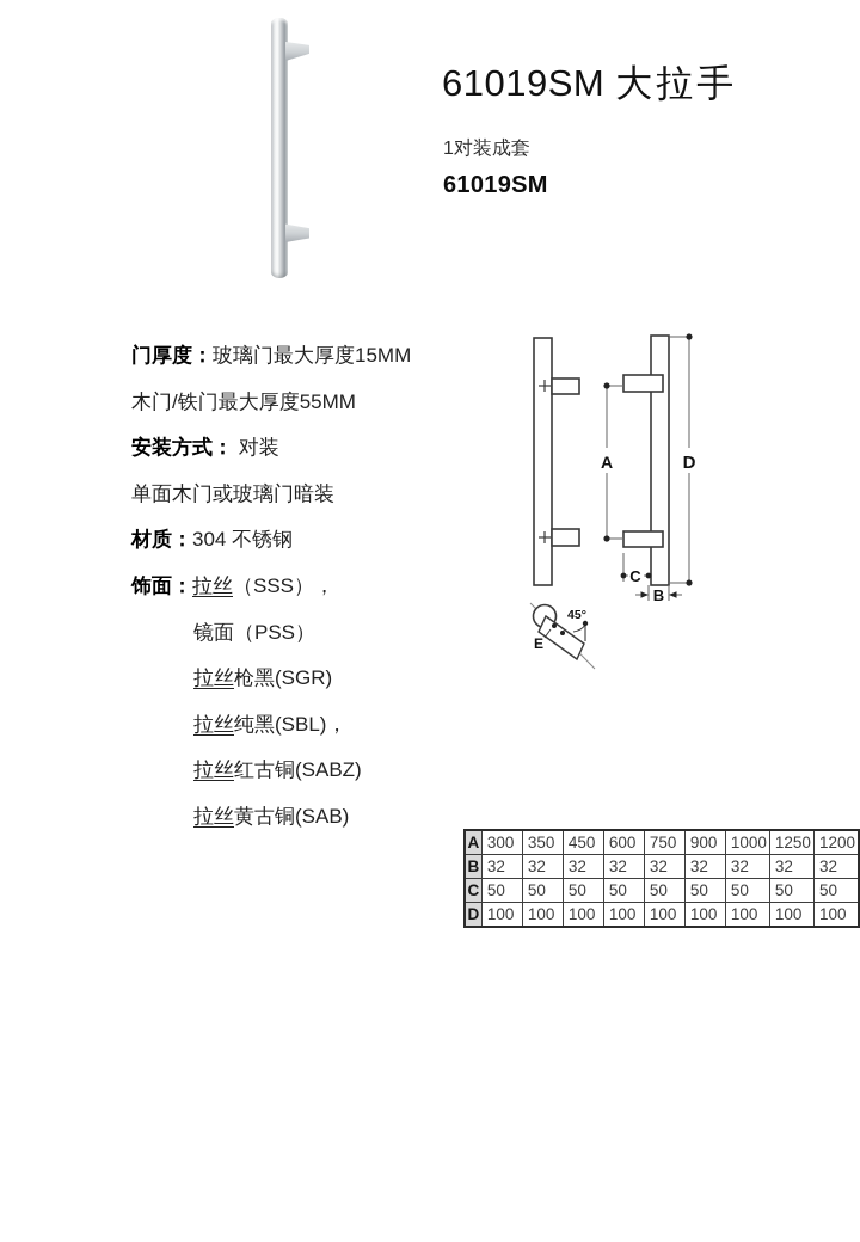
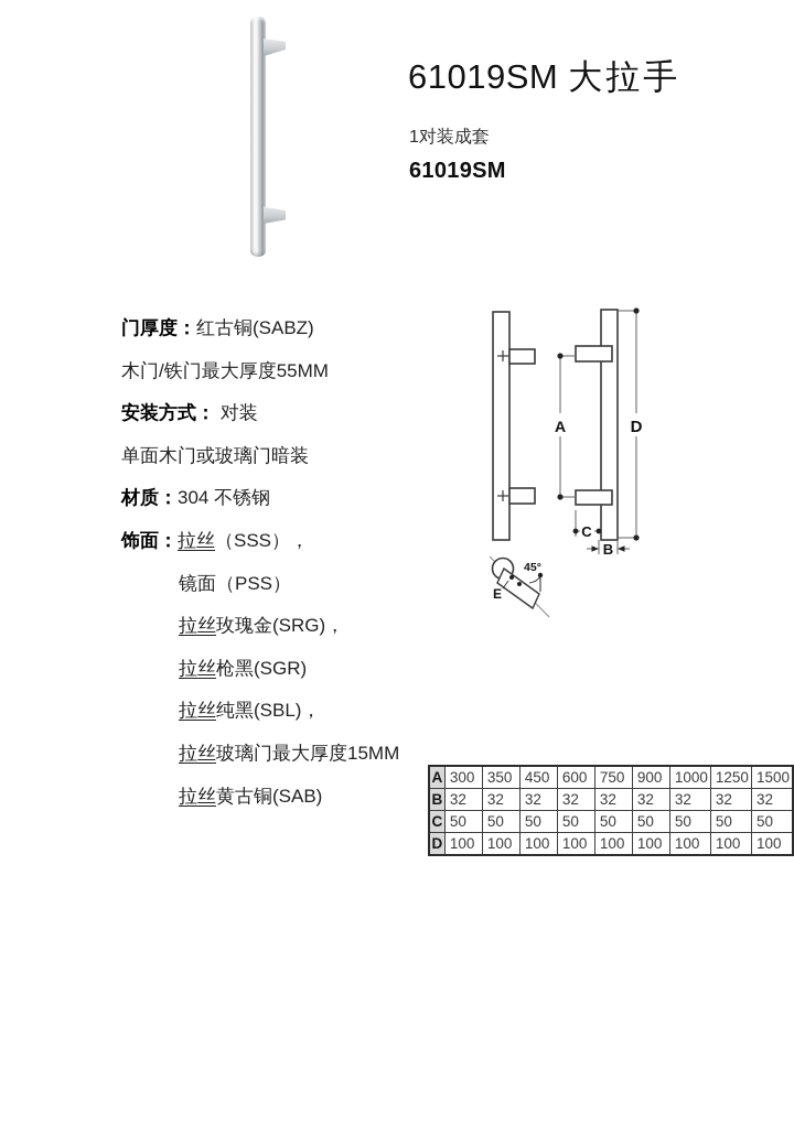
  61019SM 大拉手
  1对装成套
  61019SM
- 门厚度：玻璃门最大厚度15MM
+ 门厚度：红古铜(SABZ)
  木门/铁门最大厚度55MM
  安装方式： 对装
  单面木门或玻璃门暗装
  材质：304 不锈钢
  饰面：拉丝（SSS），
  镜面（PSS）
+ 拉丝玫瑰金(SRG)，
  拉丝枪黑(SGR)
  拉丝纯黑(SBL)，
- 拉丝红古铜(SABZ)
+ 拉丝玻璃门最大厚度15MM
  拉丝黄古铜(SAB)
  A
  D
  C
  B
  E
  45°
- A	300	350	450	600	750	900	1000	1250	1200
+ A	300	350	450	600	750	900	1000	1250	1500
  B	32	32	32	32	32	32	32	32	32
  C	50	50	50	50	50	50	50	50	50
  D	100	100	100	100	100	100	100	100	100
